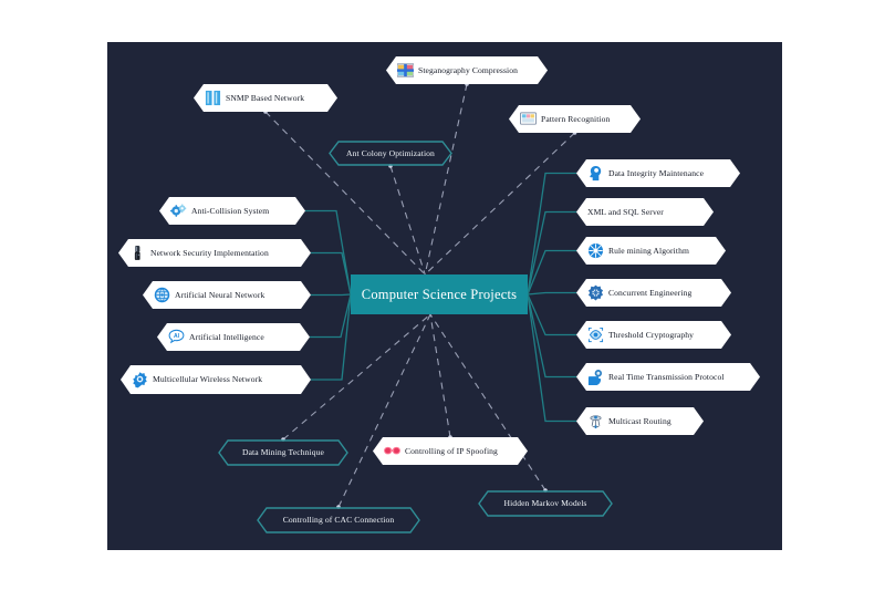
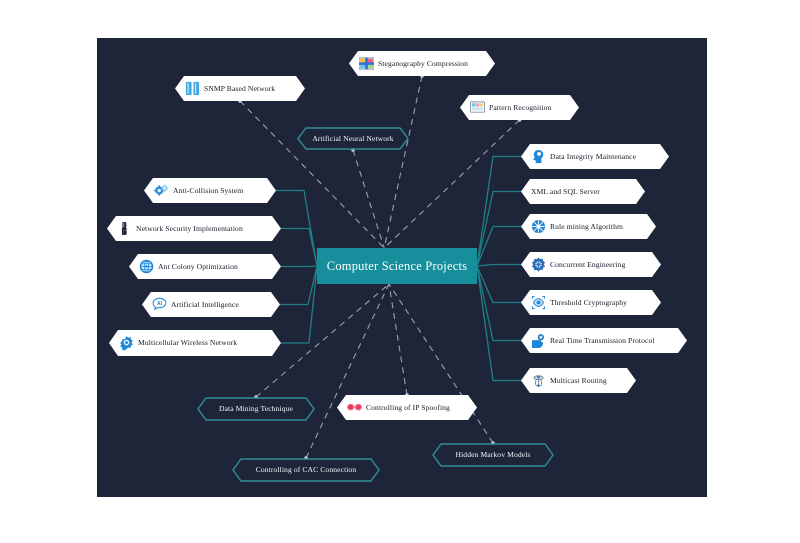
  Computer Science Projects
  Steganography Compression
  SNMP Based Network
  Pattern Recognition
- Ant Colony Optimization
+ Artificial Neural Network
  Data Integrity Maintenance
  XML and SQL Server
  Rule mining Algorithm
  Concurrent Engineering
  Threshold Cryptography
  Real Time Transmission Protocol
  Multicast Routing
  Anti-Collision System
  Network Security Implementation
- Artificial Neural Network
+ Ant Colony Optimization
  Artificial Intelligence
  Multicellular Wireless Network
  Data Mining Technique
  Controlling of IP Spoofing
  Controlling of CAC Connection
  Hidden Markov Models
